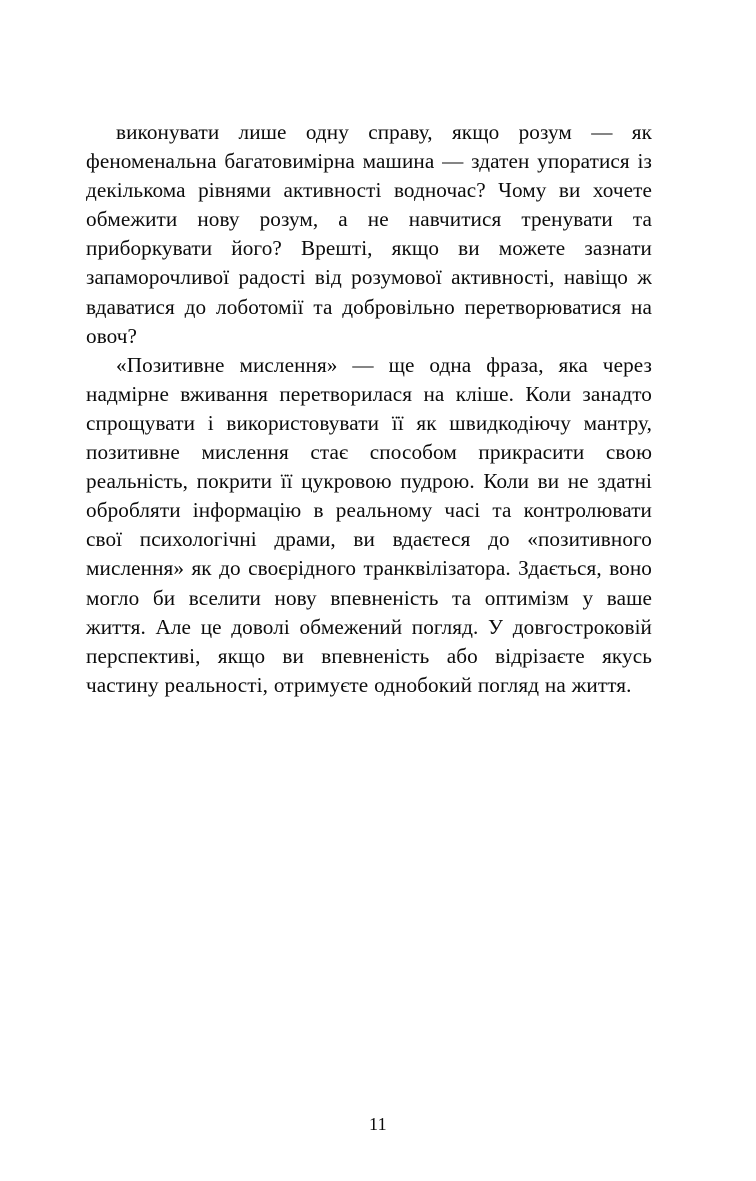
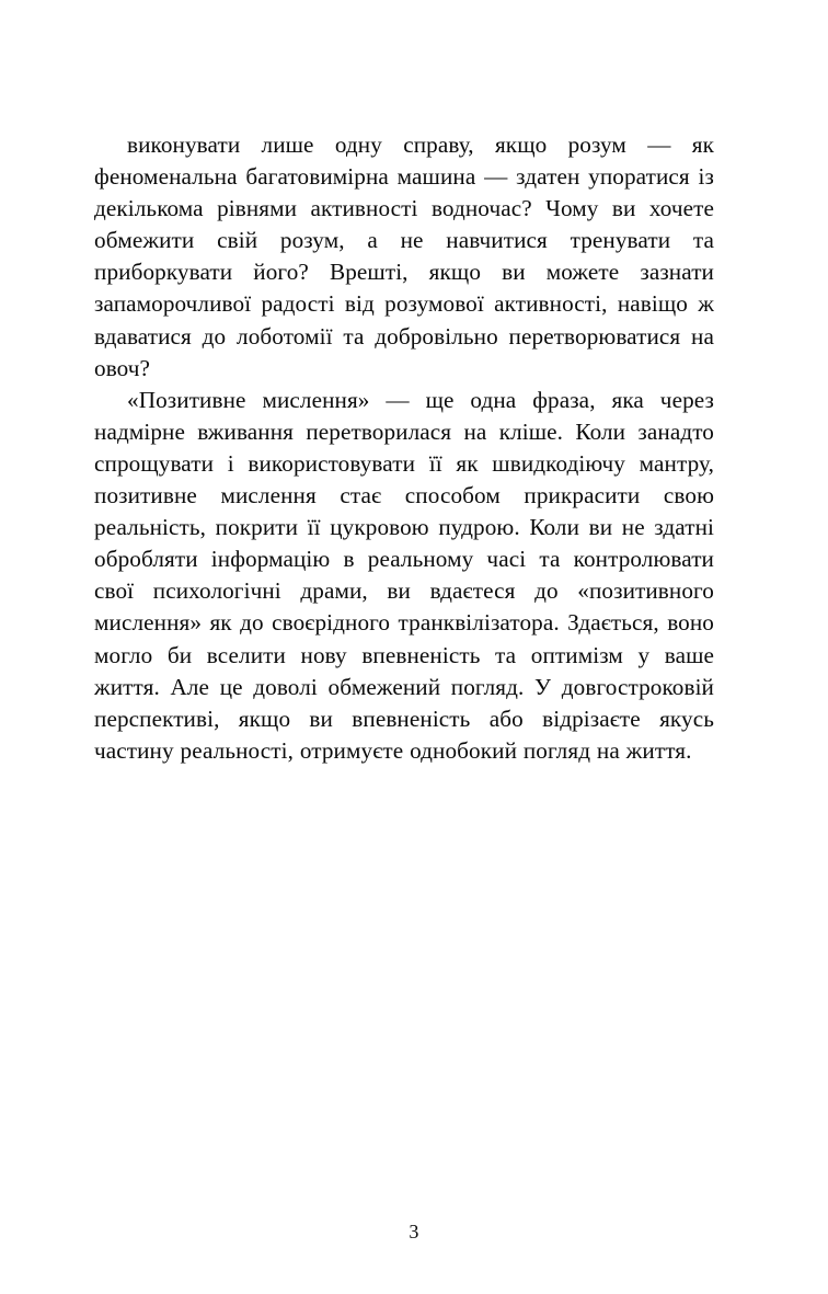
- виконувати лише одну справу, якщо розум — як феноменальна багатовимірна машина — здатен упоратися із декількома рівнями активності водночас? Чому ви хочете обмежити нову розум, а не навчитися тренувати та приборкувати його? Врешті, якщо ви можете зазнати запаморочливої радості від розумової активності, навіщо ж вдаватися до лоботомії та добровільно перетворюватися на овоч?
+ виконувати лише одну справу, якщо розум — як феноменальна багатовимірна машина — здатен упоратися із декількома рівнями активності водночас? Чому ви хочете обмежити свій розум, а не навчитися тренувати та приборкувати його? Врешті, якщо ви можете зазнати запаморочливої радості від розумової активності, навіщо ж вдаватися до лоботомії та добровільно перетворюватися на овоч?
  «Позитивне мислення» — ще одна фраза, яка через надмірне вживання перетворилася на кліше. Коли занадто спрощувати і використовувати її як швидкодіючу мантру, позитивне мислення стає способом прикрасити свою реальність, покрити її цукровою пудрою. Коли ви не здатні обробляти інформацію в реальному часі та контролювати свої психологічні драми, ви вдаєтеся до «позитивного мислення» як до своєрідного транквілізатора. Здається, воно могло би вселити нову впевненість та оптимізм у ваше життя. Але це доволі обмежений погляд. У довгостроковій перспективі, якщо ви впевненість або відрізаєте якусь частину реальності, отримуєте однобокий погляд на життя.
- 11
+ 3
